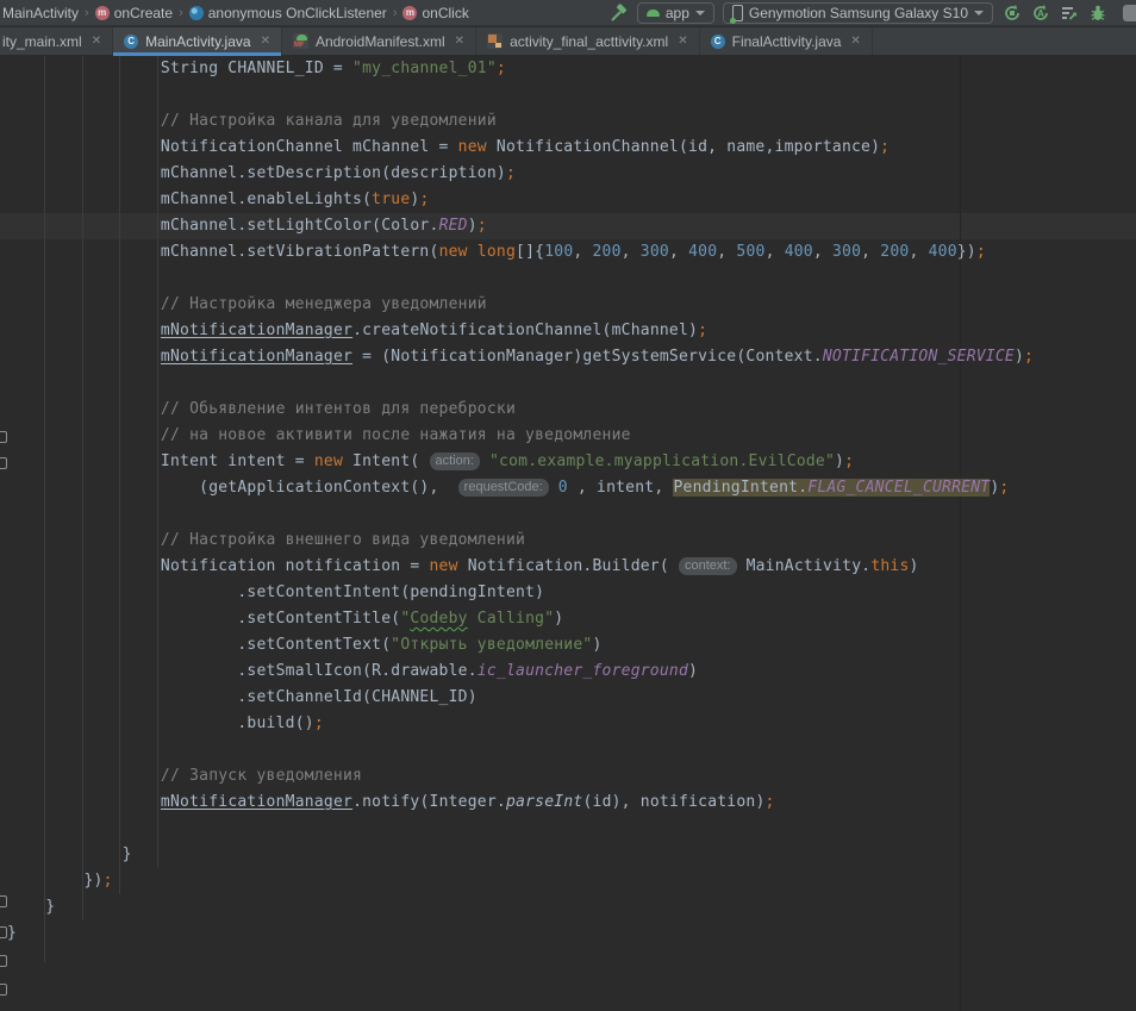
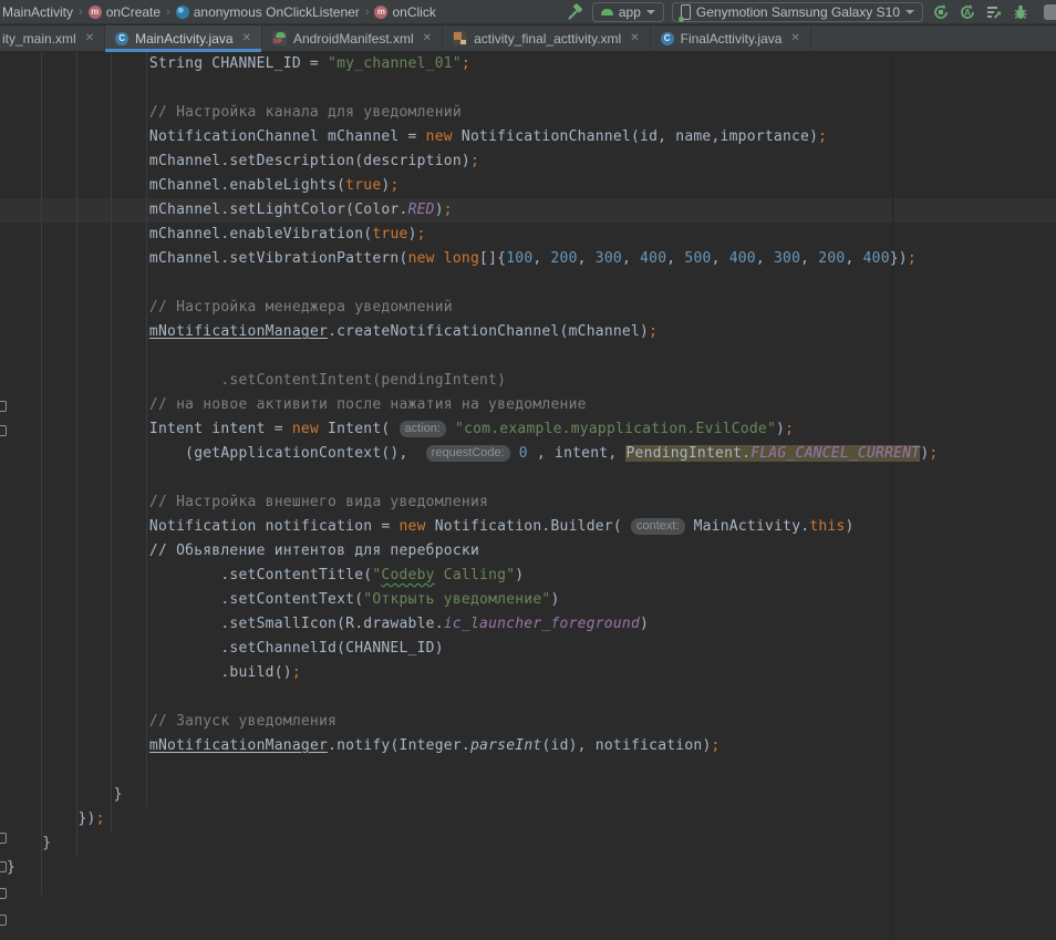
  MainActivity
  ›
  m
  onCreate
  ›
  anonymous OnClickListener
  ›
  m
  onClick
  app
  Genymotion Samsung Galaxy S10
  A
  ity_main.xml
  ✕
  C
  MainActivity.java
  ✕
  AndroidManifest.xml
  ✕
  activity_final_acttivity.xml
  ✕
  C
  FinalActtivity.java
  ✕
  String CHANNEL_ID = "my_channel_01";
  // Настройка канала для уведомлений
  NotificationChannel mChannel = new NotificationChannel(id, name,importance);
  mChannel.setDescription(description);
  mChannel.enableLights(true);
  mChannel.setLightColor(Color.RED);
+ mChannel.enableVibration(true);
  mChannel.setVibrationPattern(new long[]{100, 200, 300, 400, 500, 400, 300, 200, 400});
  // Настройка менеджера уведомлений
  mNotificationManager.createNotificationChannel(mChannel);
- mNotificationManager = (NotificationManager)getSystemService(Context.NOTIFICATION_SERVICE);
- // Обьявление интентов для переброски
+ .setContentIntent(pendingIntent)
  // на новое активити после нажатия на уведомление
  Intent intent = new Intent( action: "com.example.myapplication.EvilCode");
  (getApplicationContext(), requestCode: 0 , intent, PendingIntent.FLAG_CANCEL_CURRENT);
- // Настройка внешнего вида уведомлений
+ // Настройка внешнего вида уведомления
  Notification notification = new Notification.Builder( context: MainActivity.this)
- .setContentIntent(pendingIntent)
+ // Обьявление интентов для переброски
  .setContentTitle("Codeby Calling")
  .setContentText("Открыть уведомление")
  .setSmallIcon(R.drawable.ic_launcher_foreground)
  .setChannelId(CHANNEL_ID)
  .build();
  // Запуск уведомления
  mNotificationManager.notify(Integer.parseInt(id), notification);
  }
  });
  }
  }
